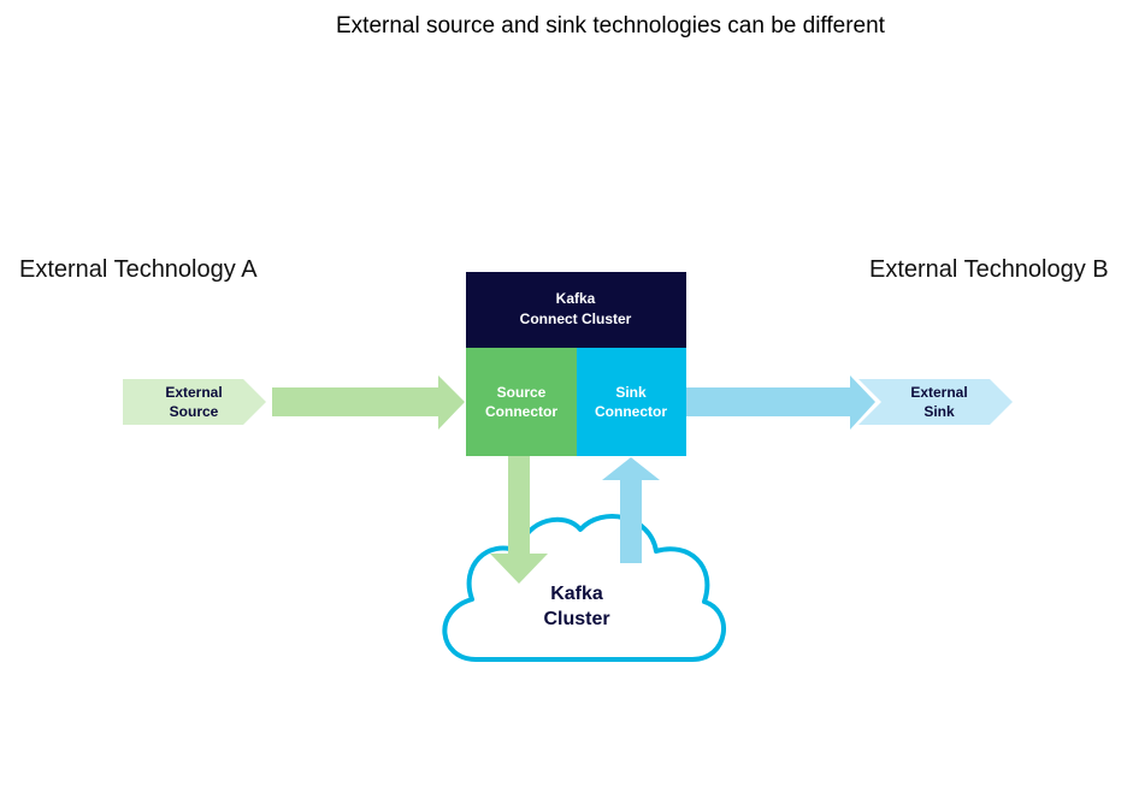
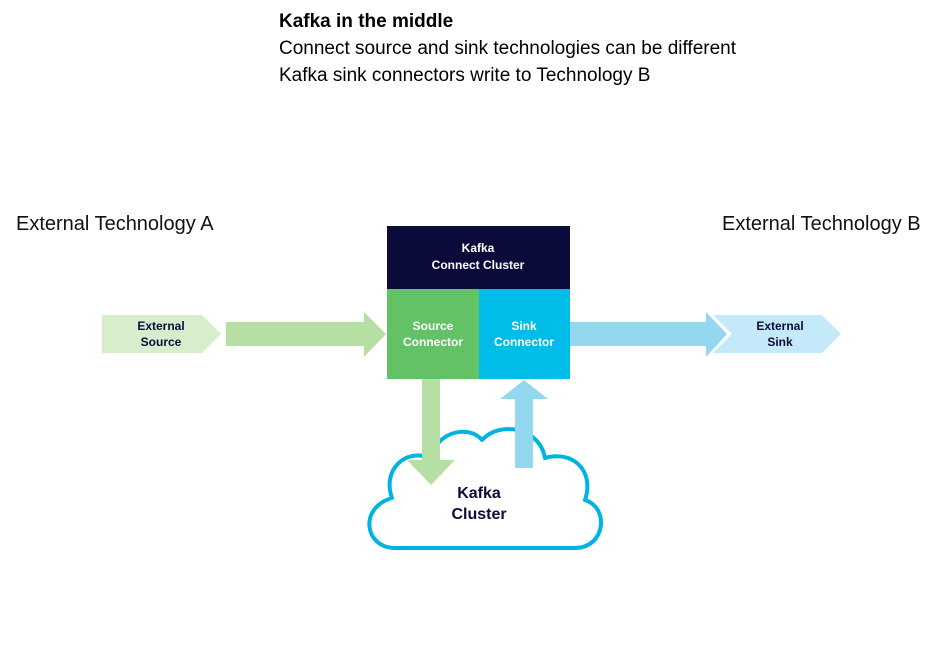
+ Kafka in the middle
- External source and sink technologies can be different
+ Connect source and sink technologies can be different
+ Kafka sink connectors write to Technology B
  External Technology A
  External Technology B
  External
  Source
  Kafka
  Connect Cluster
  Source
  Connector
  Sink
  Connector
  External
  Sink
  Kafka
  Cluster
